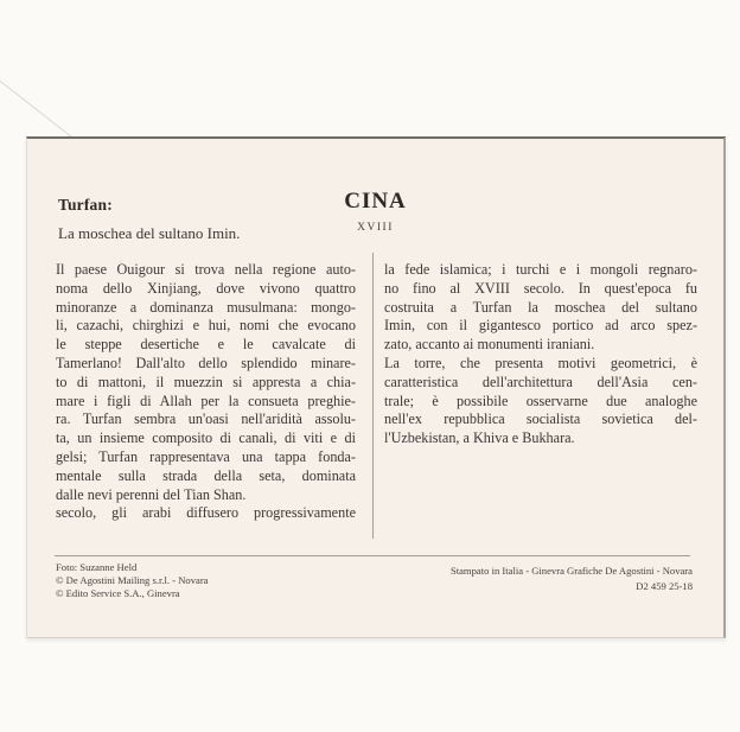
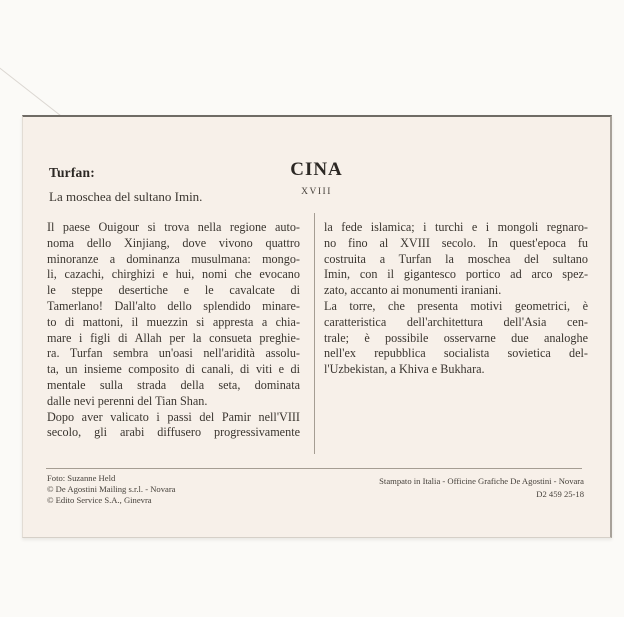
  Turfan:
  La moschea del sultano Imin.
  CINA
  XVIII
  Il paese Ouigour si trova nella regione auto-
  noma dello Xinjiang, dove vivono quattro
  minoranze a dominanza musulmana: mongo-
  li, cazachi, chirghizi e hui, nomi che evocano
  le steppe desertiche e le cavalcate di
  Tamerlano! Dall'alto dello splendido minare-
  to di mattoni, il muezzin si appresta a chia-
  mare i figli di Allah per la consueta preghie-
  ra. Turfan sembra un'oasi nell'aridità assolu-
  ta, un insieme composito di canali, di viti e di
- gelsi; Turfan rappresentava una tappa fonda-
  mentale sulla strada della seta, dominata
  dalle nevi perenni del Tian Shan.
+ Dopo aver valicato i passi del Pamir nell'VIII
  secolo, gli arabi diffusero progressivamente
  la fede islamica; i turchi e i mongoli regnaro-
  no fino al XVIII secolo. In quest'epoca fu
  costruita a Turfan la moschea del sultano
  Imin, con il gigantesco portico ad arco spez-
  zato, accanto ai monumenti iraniani.
  La torre, che presenta motivi geometrici, è
  caratteristica dell'architettura dell'Asia cen-
  trale; è possibile osservarne due analoghe
  nell'ex repubblica socialista sovietica del-
  l'Uzbekistan, a Khiva e Bukhara.
  Foto: Suzanne Held
  © De Agostini Mailing s.r.l. - Novara
  © Edito Service S.A., Ginevra
- Stampato in Italia - Ginevra Grafiche De Agostini - Novara
+ Stampato in Italia - Officine Grafiche De Agostini - Novara
  D2 459 25-18
